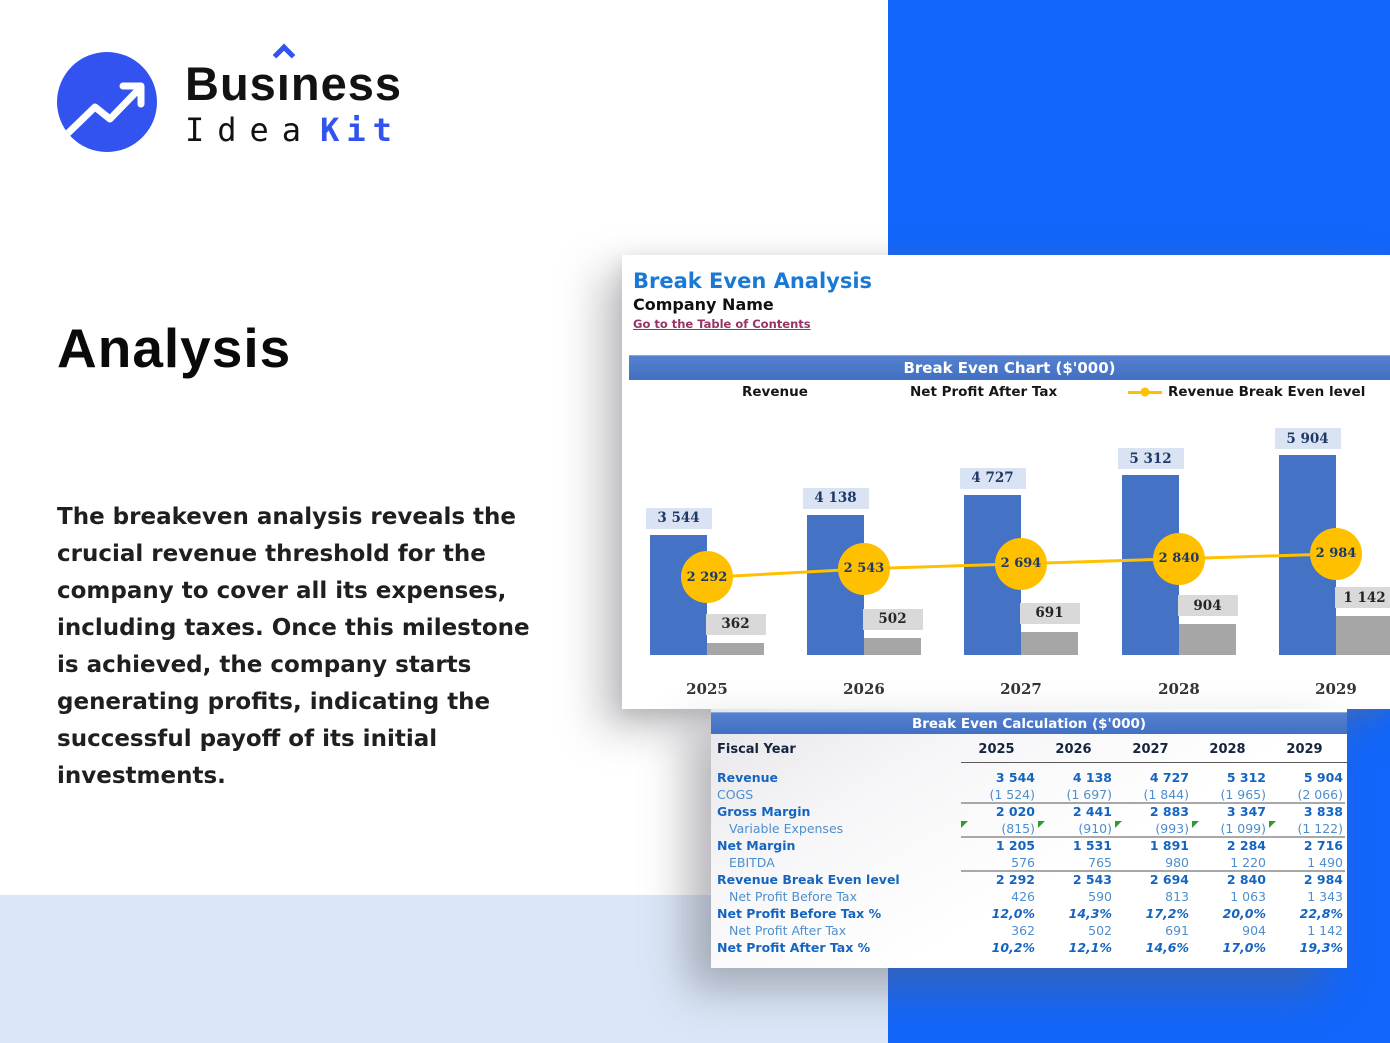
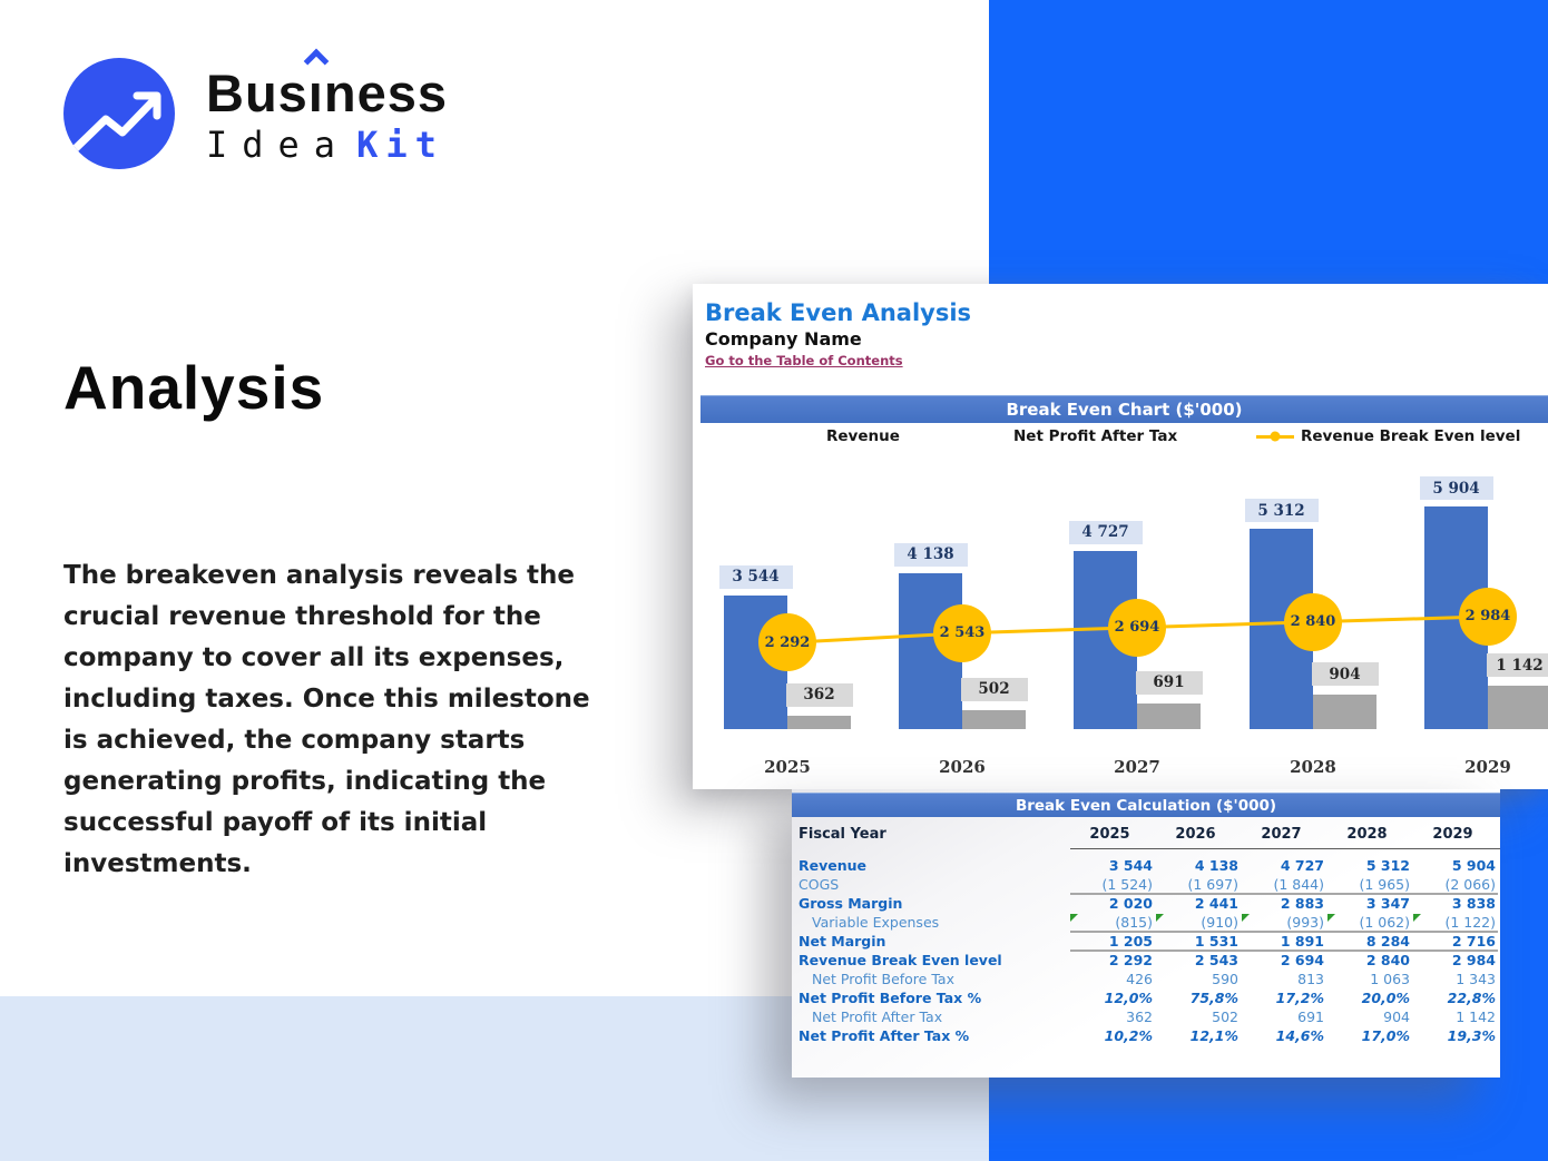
  Busıness
  Idea Kit
  Analysis
  The breakeven analysis reveals the crucial revenue threshold for the company to cover all its expenses, including taxes. Once this milestone is achieved, the company starts generating profits, indicating the successful payoff of its initial investments.
  Break Even Analysis
  Company Name
  Go to the Table of Contents
  Break Even Chart ($'000)
  Revenue
  Net Profit After Tax
  Revenue Break Even level
  3 544
  362
  2025
  4 138
  502
  2026
  4 727
  691
  2027
  5 312
  904
  2028
  5 904
  1 142
  2029
  2 292
  2 543
  2 694
  2 840
  2 984
  Break Even Calculation ($'000)
  Fiscal Year
  2025
  2026
  2027
  2028
  2029
  Revenue
  3 544
  4 138
  4 727
  5 312
  5 904
  COGS
  (1 524)
  (1 697)
  (1 844)
  (1 965)
  (2 066)
  Gross Margin
  2 020
  2 441
  2 883
  3 347
  3 838
  Variable Expenses
  (815)
  (910)
  (993)
- (1 099)
+ (1 062)
  (1 122)
  Net Margin
  1 205
  1 531
  1 891
- 2 284
+ 8 284
  2 716
- EBITDA
- 576
- 765
- 980
- 1 220
- 1 490
  Revenue Break Even level
  2 292
  2 543
  2 694
  2 840
  2 984
  Net Profit Before Tax
  426
  590
  813
  1 063
  1 343
  Net Profit Before Tax %
  12,0%
- 14,3%
+ 75,8%
  17,2%
  20,0%
  22,8%
  Net Profit After Tax
  362
  502
  691
  904
  1 142
  Net Profit After Tax %
  10,2%
  12,1%
  14,6%
  17,0%
  19,3%
